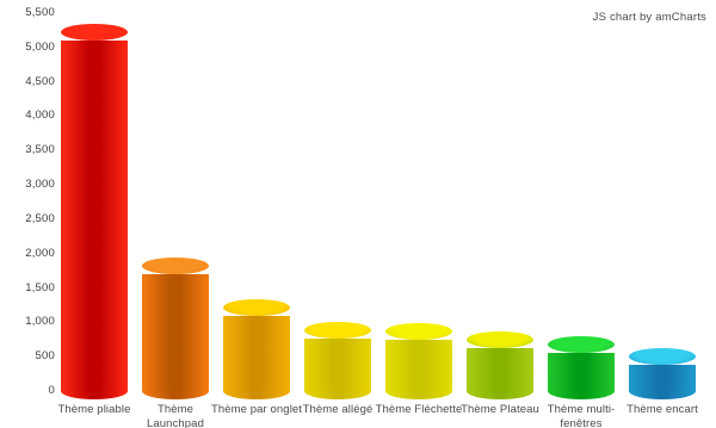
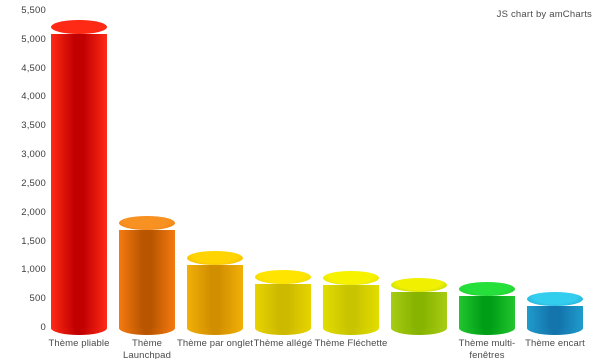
  JS chart by amCharts
  5,500
  5,000
  4,500
  4,000
  3,500
  3,000
  2,500
  2,000
  1,500
  1,000
  500
  0
  Thème pliable
  Thème Launchpad
  Thème par onglet
  Thème allégé
  Thème Fléchette
- Thème Plateau
  Thème multi-fenêtres
  Thème encart
